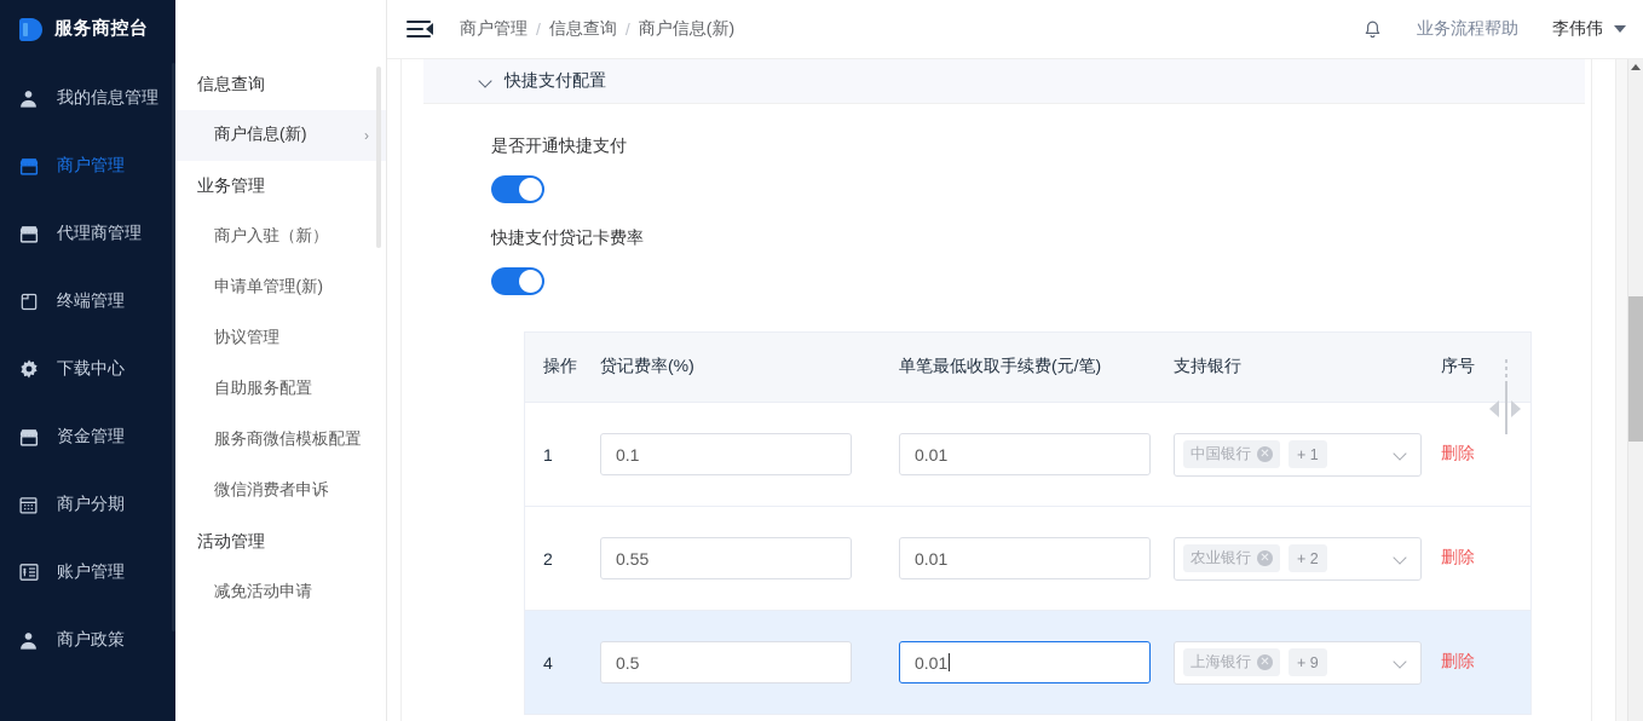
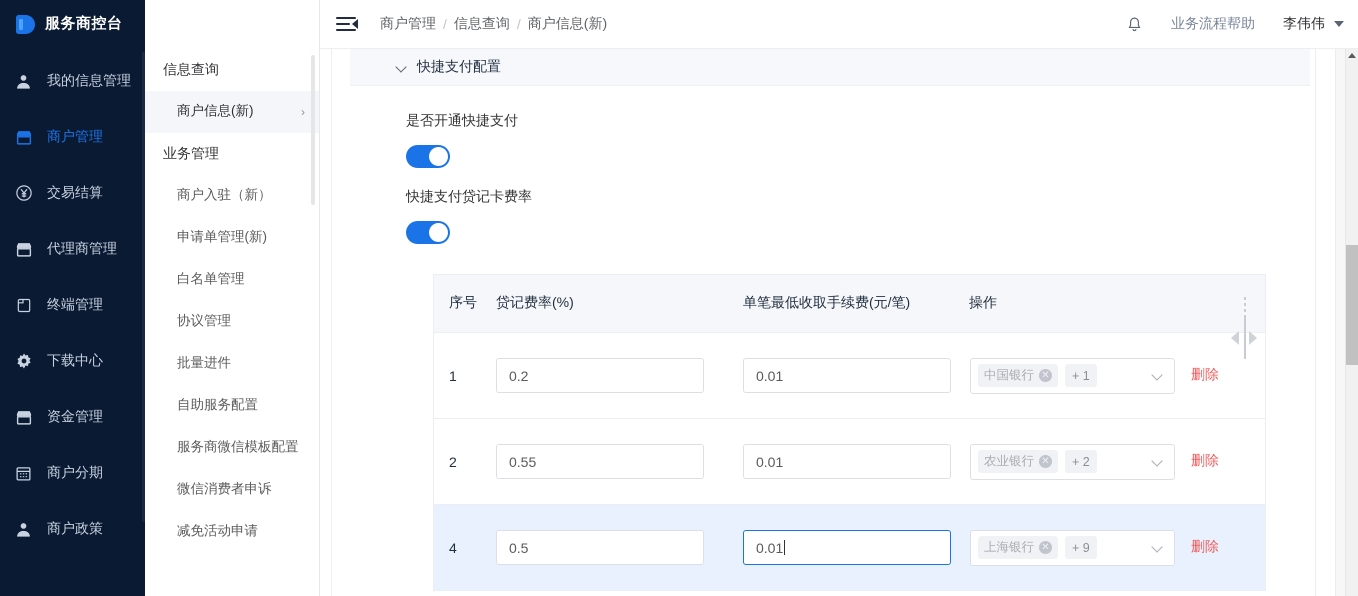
  服务商控台
  我的信息管理
  商户管理
+ 交易结算
  代理商管理
  终端管理
  下载中心
  资金管理
  商户分期
- 账户管理
  商户政策
  信息查询
  商户信息(新)
  ›
  业务管理
  商户入驻（新）
  申请单管理(新)
+ 白名单管理
  协议管理
+ 批量进件
  自助服务配置
  服务商微信模板配置
  微信消费者申诉
- 活动管理
  减免活动申请
  商户管理
  /
  信息查询
  /
  商户信息(新)
  业务流程帮助
  李伟伟
  快捷支付配置
  是否开通快捷支付
  快捷支付贷记卡费率
- 操作
+ 序号
  贷记费率(%)
  单笔最低收取手续费(元/笔)
- 支持银行
- 序号
+ 操作
  1
- 0.1
+ 0.2
  0.01
  中国银行
  ✕
  + 1
  删除
  2
  0.55
  0.01
  农业银行
  ✕
  + 2
  删除
  4
  0.5
  0.01
  上海银行
  ✕
  + 9
  删除
